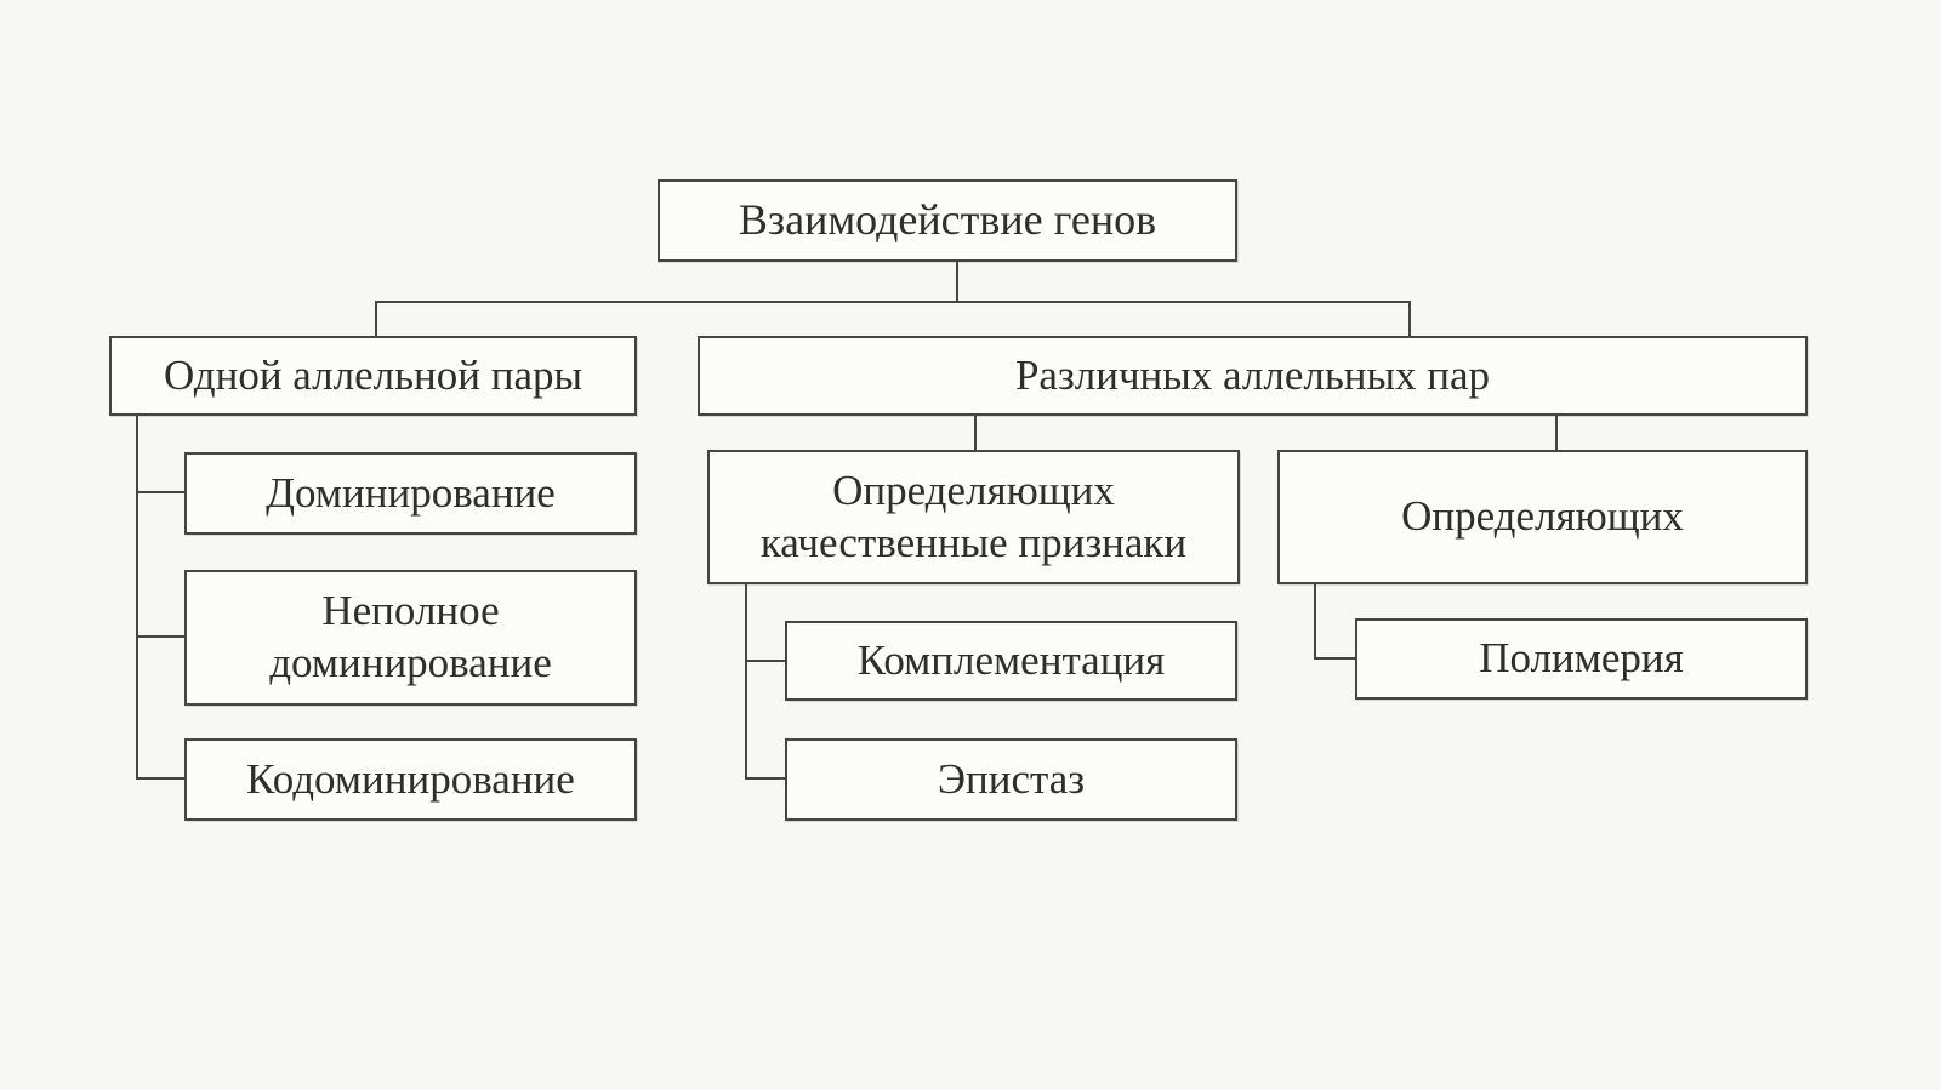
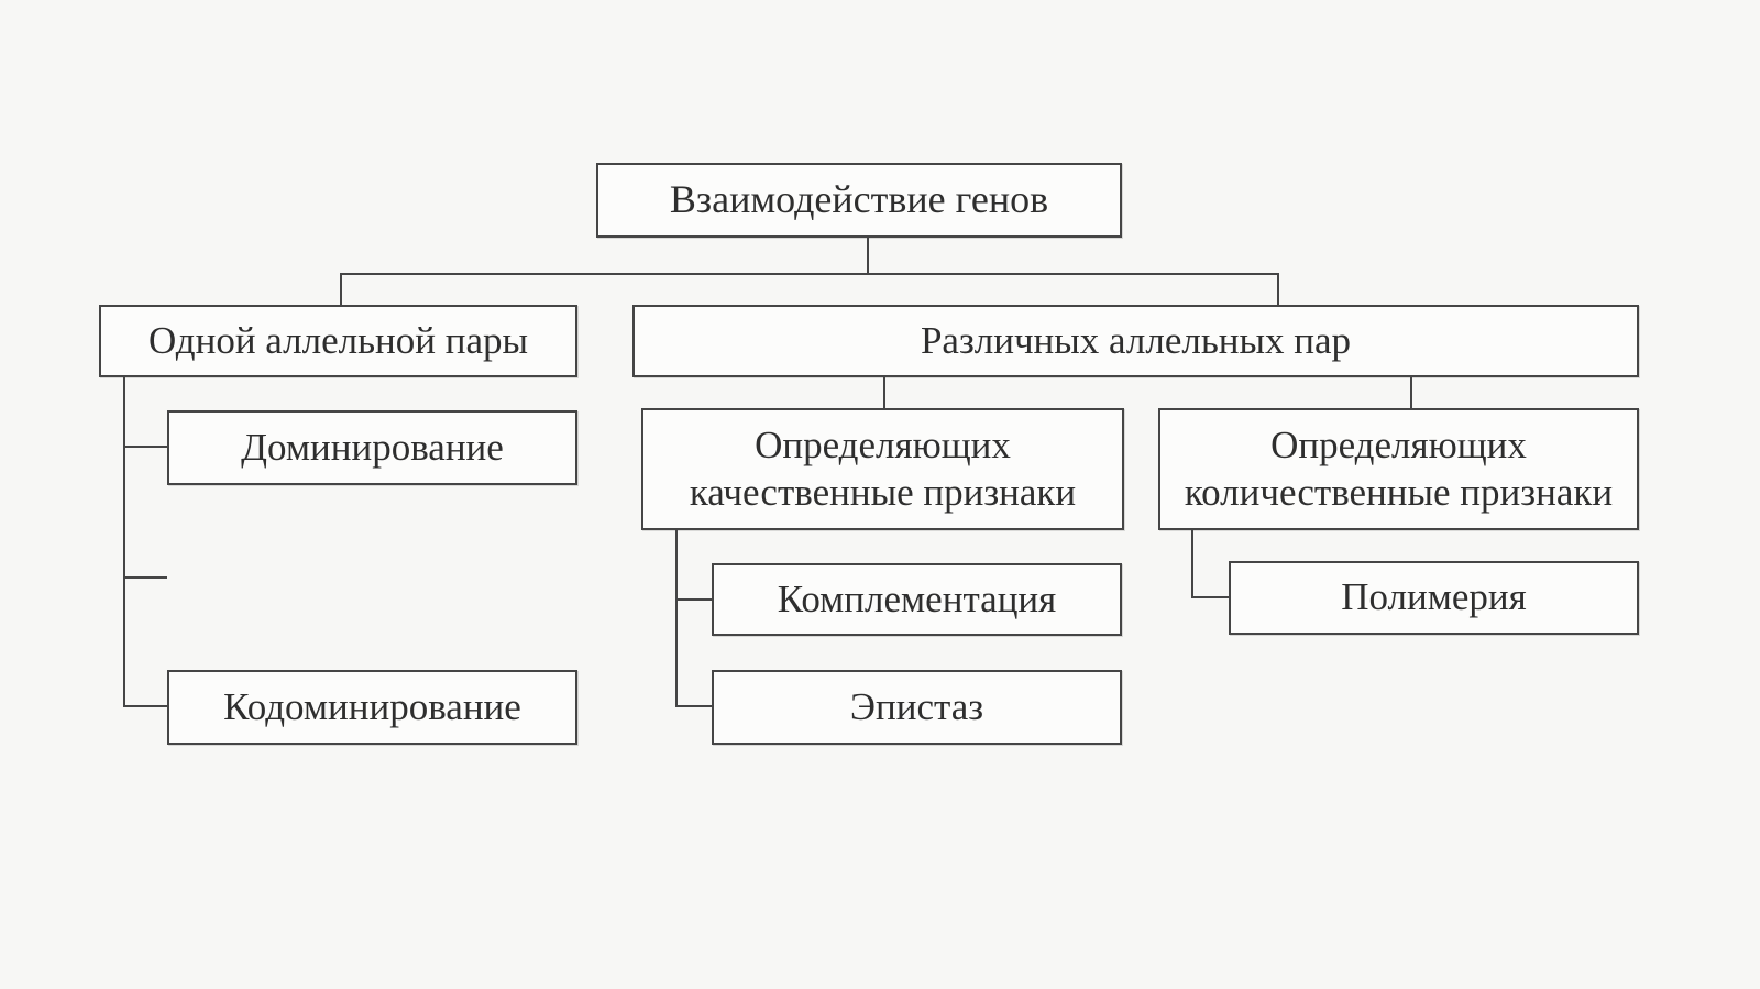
  Взаимодействие генов
  Одной аллельной пары
  Различных аллельных пар
  Доминирование
- Неполное
- доминирование
  Кодоминирование
  Определяющих
  качественные признаки
  Комплементация
  Эпистаз
  Определяющих
+ количественные признаки
  Полимерия
